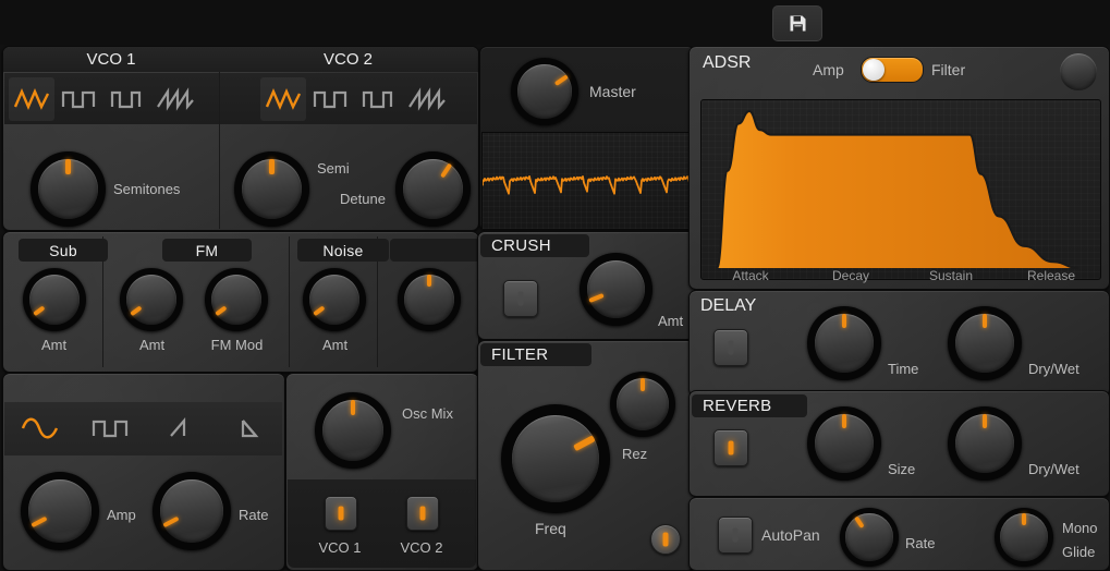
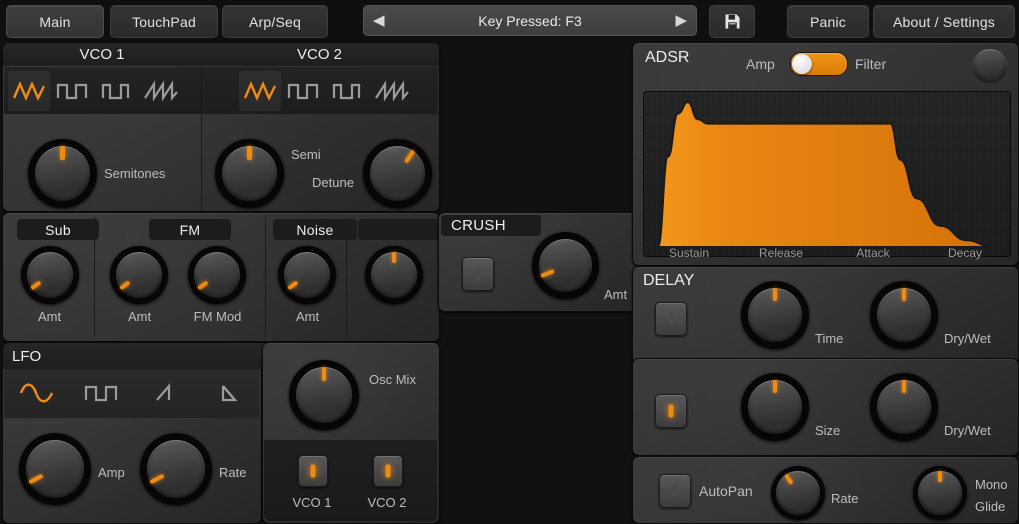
+ Main
+ TouchPad
+ Arp/Seq
+ ◀
+ Key Pressed: F3
+ ▶
+ Panic
+ About / Settings
  VCO 1
  VCO 2
  Semitones
  Semi
  Detune
  Sub
  Amt
  FM
  Amt
  FM Mod
  Noise
  Amt
+ LFO
  Amp
  Rate
  Osc Mix
  VCO 1
  VCO 2
- Master
  CRUSH
  Amt
- FILTER
- Rez
- Freq
  ADSR
  Amp
  Filter
- Attack
+ Sustain
- Decay
+ Release
- Sustain
+ Attack
- Release
+ Decay
  DELAY
  Time
  Dry/Wet
- REVERB
  Size
  Dry/Wet
  AutoPan
  Rate
  Mono
  Glide
